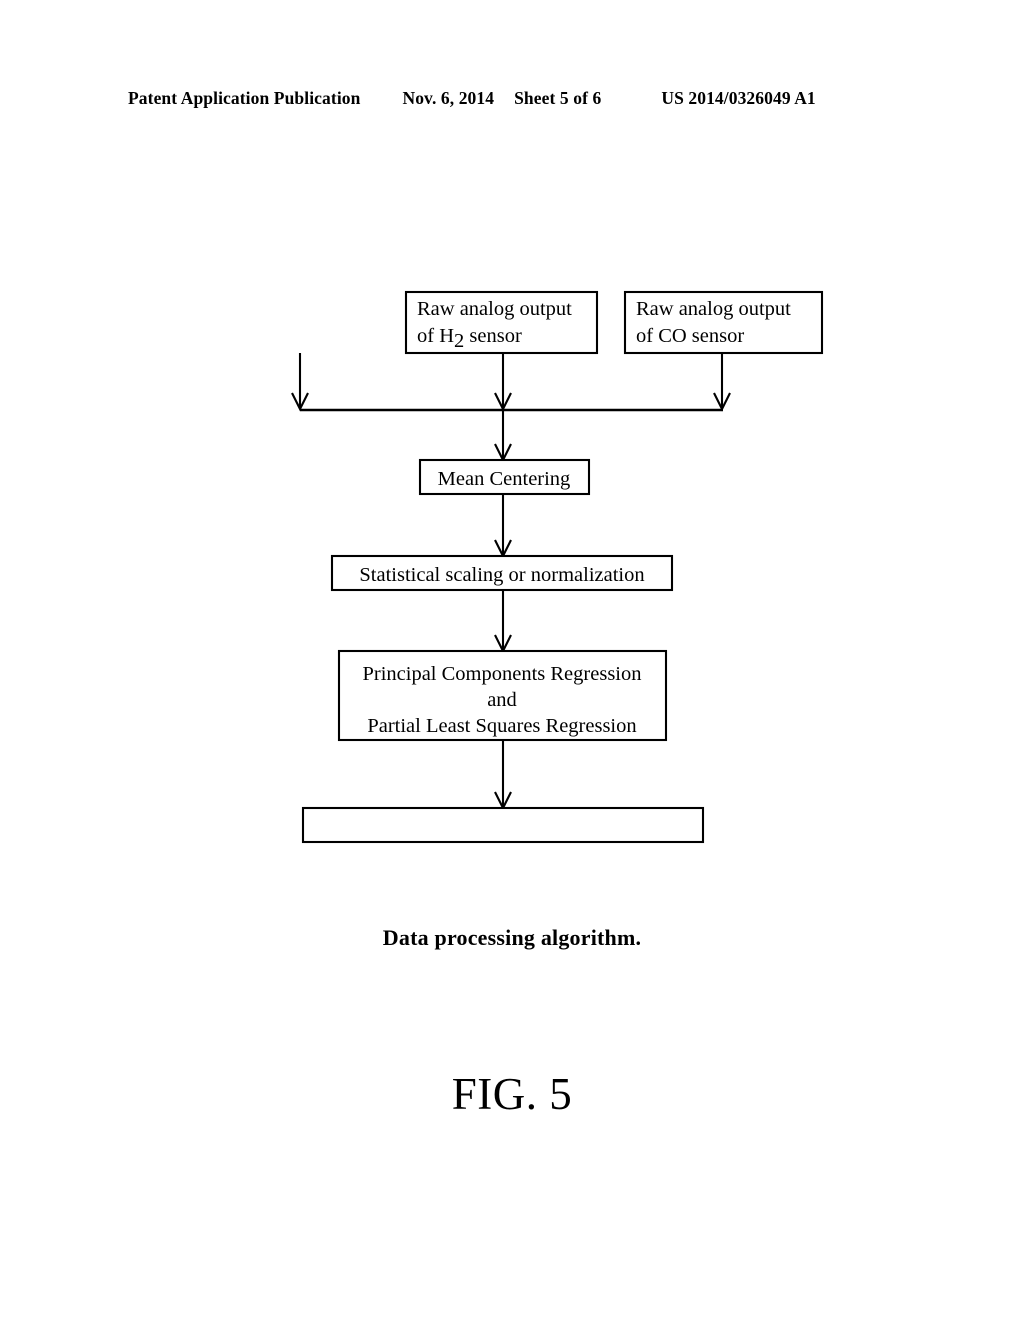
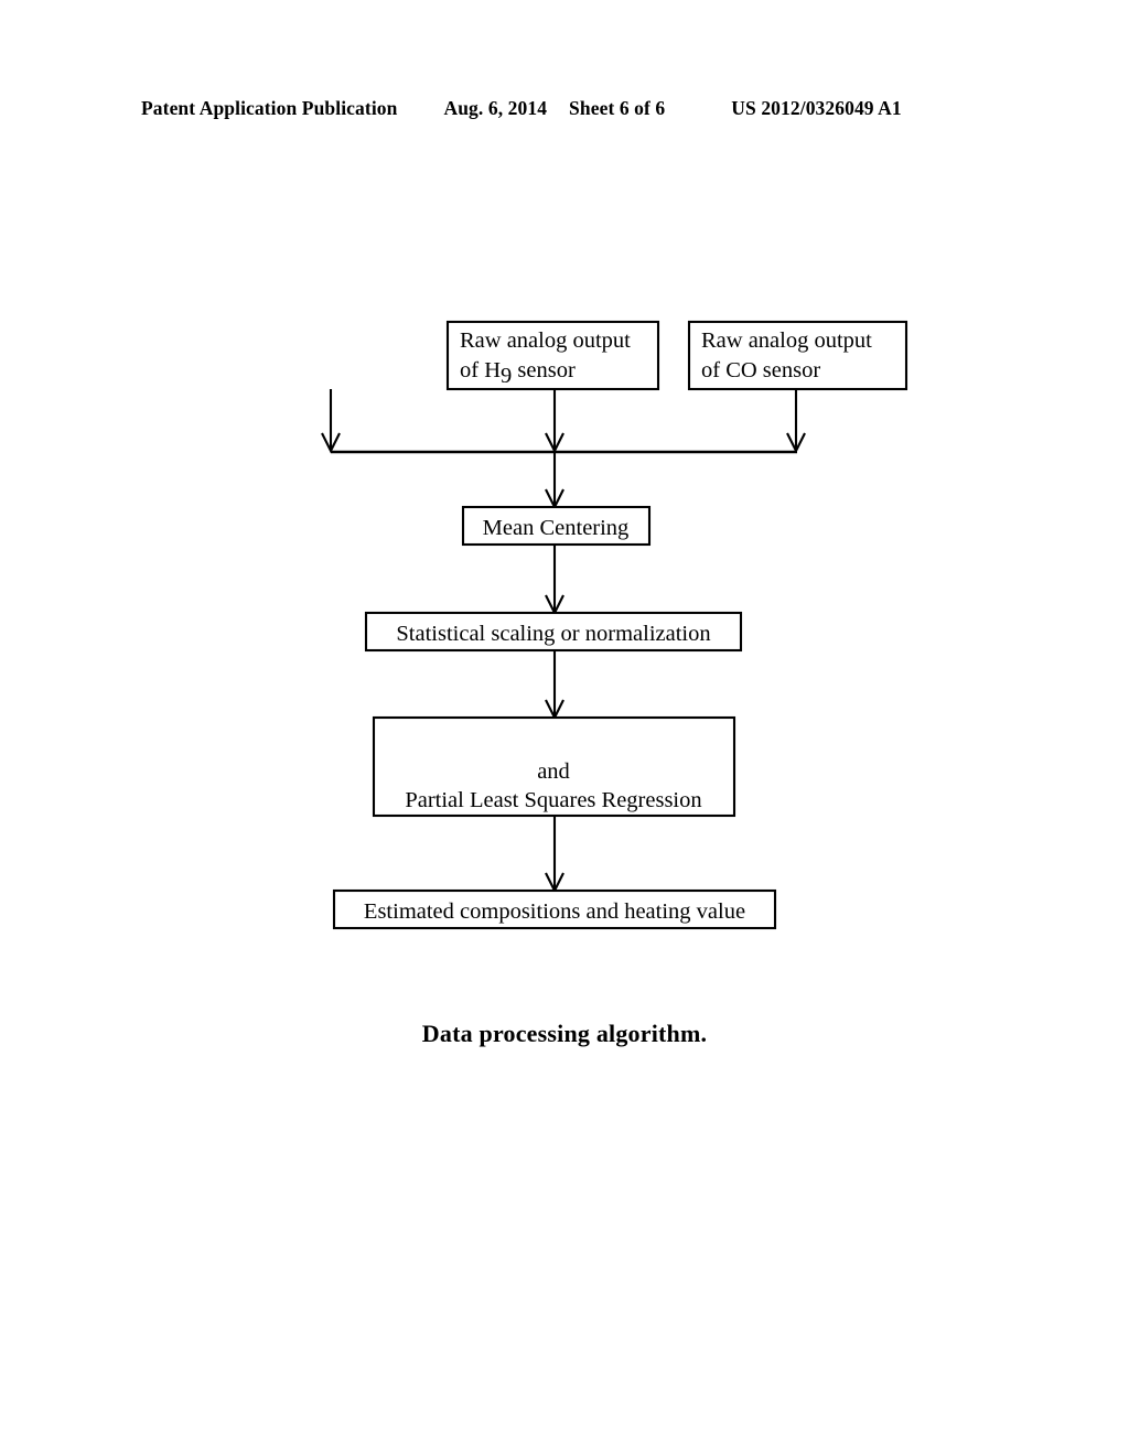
  Patent Application Publication
- Nov. 6, 2014
+ Aug. 6, 2014
- Sheet 5 of 6
+ Sheet 6 of 6
- US 2014/0326049 A1
+ US 2012/0326049 A1
  Raw analog output
- of H2 sensor
+ of H9 sensor
  Raw analog output
  of CO sensor
  Mean Centering
  Statistical scaling or normalization
- Principal Components Regression
  and
  Partial Least Squares Regression
+ Estimated compositions and heating value
  Data processing algorithm.
- FIG. 5
